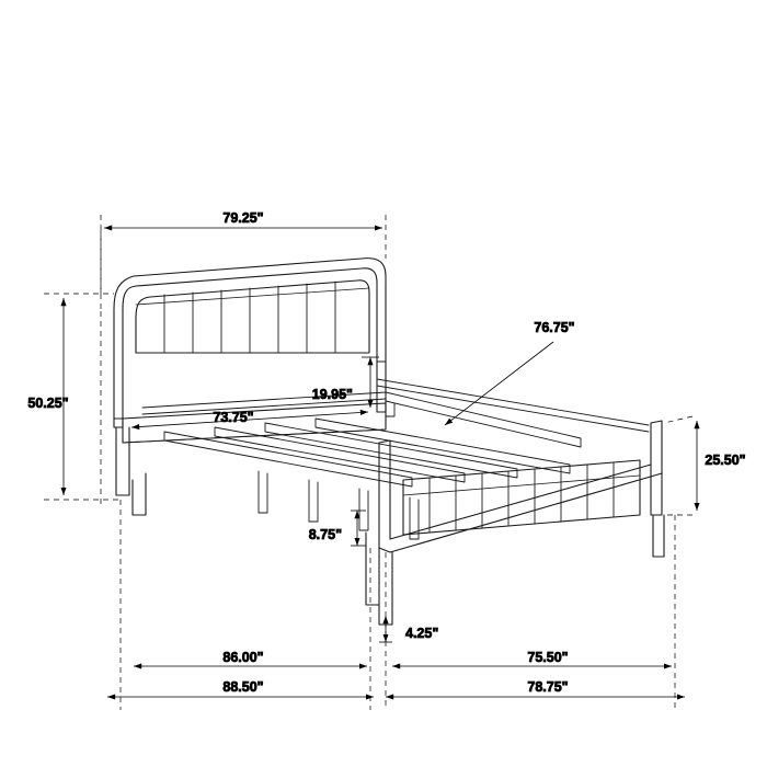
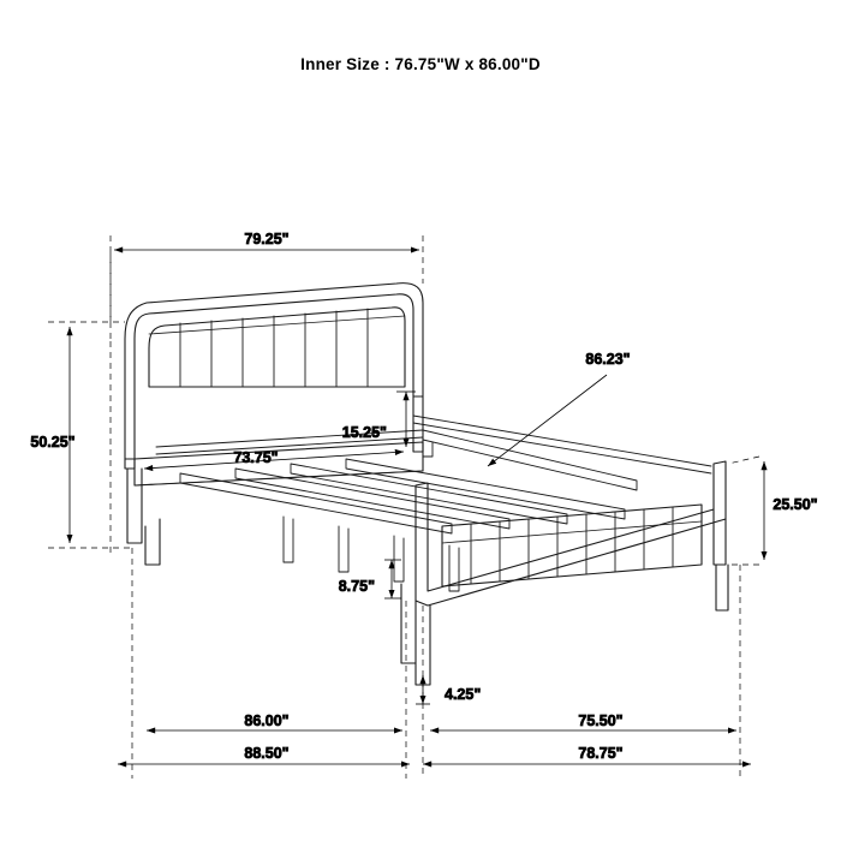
+ Inner Size : 76.75"W x 86.00"D
  79.25"
  50.25"
  73.75"
- 19.95"
+ 15.25"
- 76.75"
+ 86.23"
  25.50"
  8.75"
  4.25"
  86.00"
  88.50"
  75.50"
  78.75"
